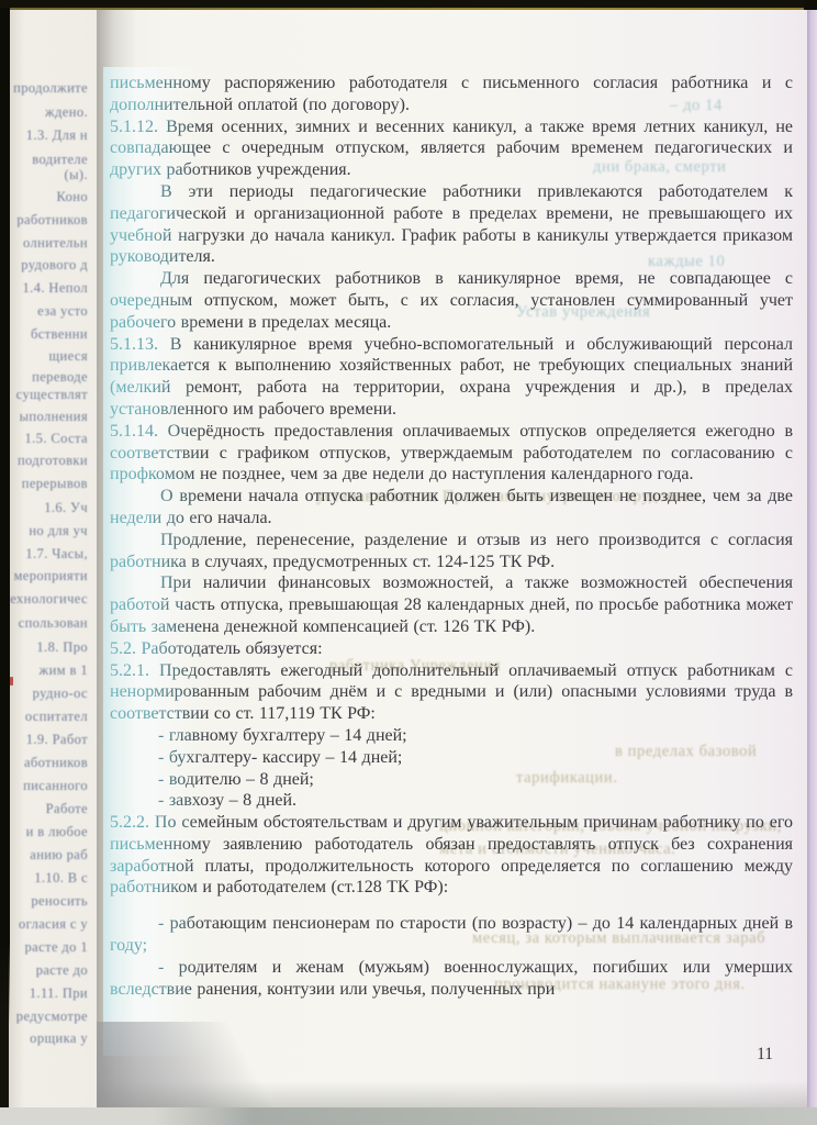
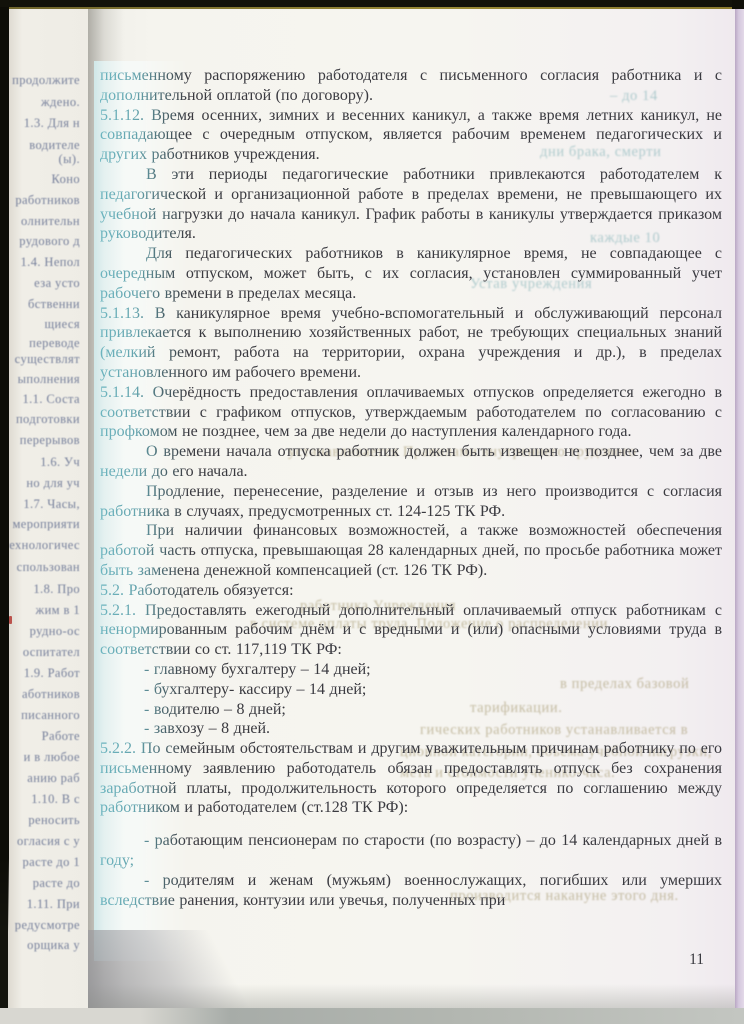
  продолжите
  ждено.
  1.3. Для н
  водителе
  (ы).
  Коно
  работников
  олнительн
  рудового д
  1.4. Непол
  еза усто
  бственни
  щиеся
  переводе
  существлят
  ыполнения
- 1.5. Соста
+ 1.1. Соста
  подготовки
  перерывов
  1.6. Уч
  но для уч
  1.7. Часы,
  мероприяти
  ехнологичес
  спользован
  1.8. Про
  жим в 1
  рудно-ос
  оспитател
  1.9. Работ
  аботников
  писанного
  Работе
  и в любое
  анию раб
  1.10. В с
  реносить
  огласия с у
  расте до 1
  расте до
  1.11. При
  редусмотре
  орщика у
  – до 14
  дни брака, смерти
  каждые 10
  Устав учреждения
  устанавливается Правилами внутреннего трудового
  работника Учреждения
+ в системе оплаты труда. Положение о распределении
  в пределах базовой
  тарификации.
+ гических работников устанавливается в
  ционной категории, объёма учебной нагрузки,
  мета и стоимости ученико-часа.
- месяц, за которым выплачивается зараб
  производится накануне этого дня.
  распоряжению работодателя с письменного согласия работника и с ной оплатой (по договору).
  я осенних, зимних и весенних каникул, а также время летних каникул, не е с очередным отпуском, является рабочим временем педагогических и ников учреждения.
  и периоды педагогические работники привлекаются работодателем к ой и организационной работе в пределах времени, не превышающего их рузки до начала каникул. График работы в каникулы утверждается приказом я.
  педагогических работников в каникулярное время, не совпадающее с отпуском, может быть, с их согласия, установлен суммированный учет мени в пределах месяца.
  никулярное время учебно-вспомогательный и обслуживающий персонал к выполнению хозяйственных работ, не требующих специальных знаний монт, работа на территории, охрана учреждения и др.), в пределах ого им рабочего времени.
  ёдность предоставления оплачиваемых отпусков определяется ежегодно в с графиком отпусков, утверждаемым работодателем по согласованию с е позднее, чем за две недели до наступления календарного года.
  мени начала отпуска работник должен быть извещен не позднее, чем за две о начала.
  ение, перенесение, разделение и отзыв из него производится с согласия случаях, предусмотренных ст. 124-125 ТК РФ.
  наличии финансовых возможностей, а также возможностей обеспечения ь отпуска, превышающая 28 календарных дней, по просьбе работника может на денежной компенсацией (ст. 126 ТК РФ).
  ставлять ежегодный дополнительный оплачиваемый отпуск работникам с нным рабочим днём и с вредными и (или) опасными условиями труда в со ст. 117,119 ТК РФ:
  ому бухгалтеру – 14 дней;
  лтеру- кассиру – 14 дней;
  ейным обстоятельствам и другим уважительным причинам работнику по его заявлению работодатель обязан предоставлять отпуск без сохранения платы, продолжительность которого определяется по соглашению между и работодателем (ст.128 ТК РФ):
  тающим пенсионерам по старости (по возрасту) – до 14 календарных дней в
  ителям и женам (мужьям) военнослужащих, погибших или умерших анения, контузии или увечья, полученных при
  11
